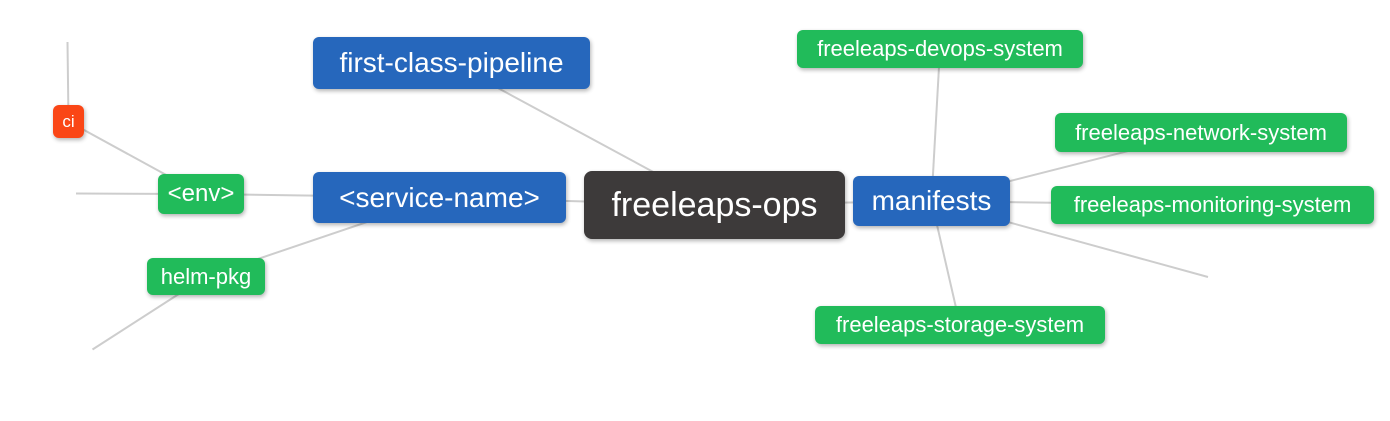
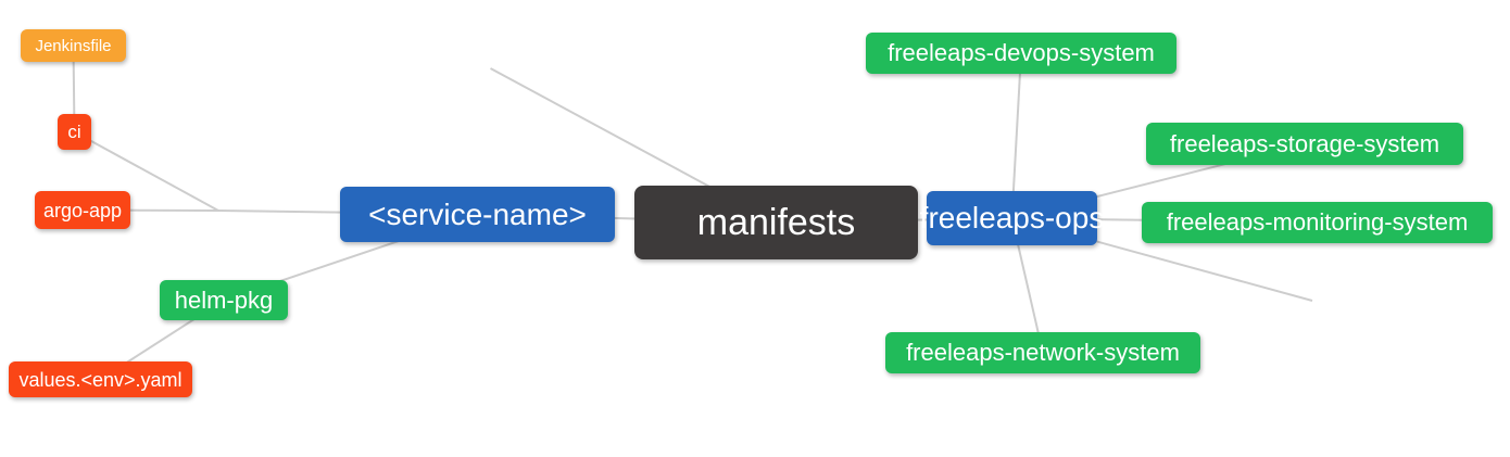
- freeleaps-ops
+ manifests
- first-class-pipeline
  <service-name>
- manifests
+ freeleaps-ops
- <env>
  helm-pkg
+ Jenkinsfile
  ci
+ argo-app
+ values.<env>.yaml
  freeleaps-devops-system
- freeleaps-network-system
+ freeleaps-storage-system
  freeleaps-monitoring-system
- freeleaps-storage-system
+ freeleaps-network-system
